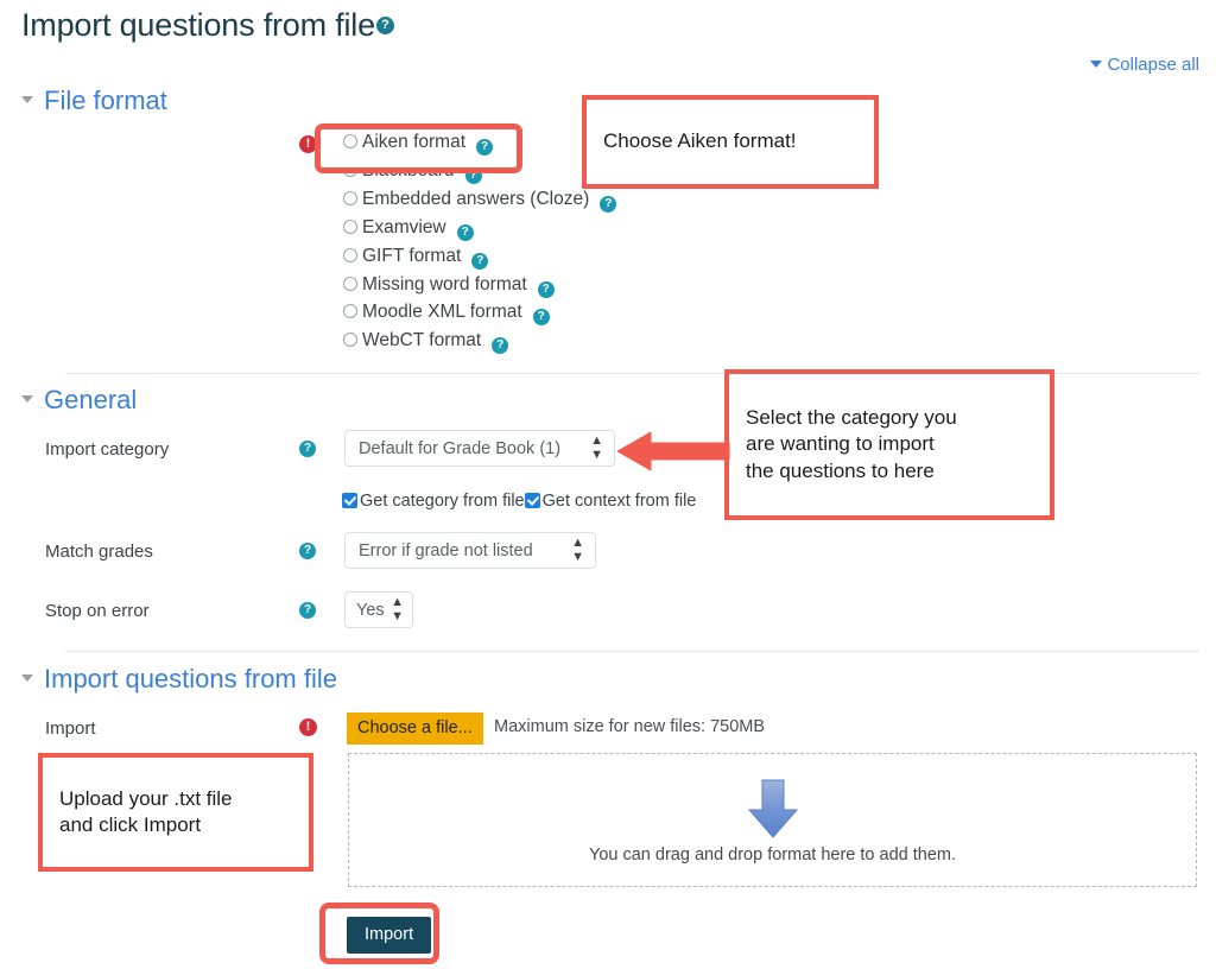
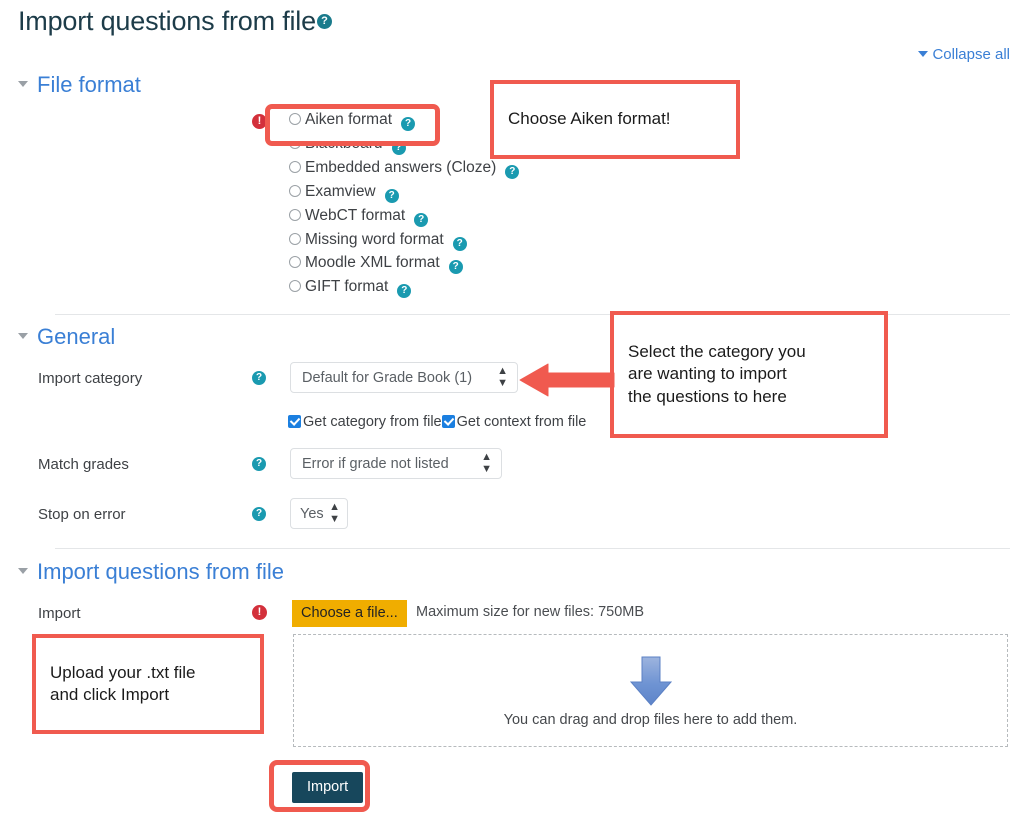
  Import questions from file ?
  Collapse all
  File format
  !
  Embedded answers (Cloze) ?
  Examview ?
- GIFT format ?
+ WebCT format ?
  Missing word format ?
  Moodle XML format ?
- WebCT format ?
+ GIFT format ?
  General
  Import category
  ?
  Default for Grade Book (1)
  ▲
  ▼
  Get category from file Get context from file
  Match grades
  ?
  Error if grade not listed
  ▲
  ▼
  Stop on error
  ?
  Yes
  ▲
  ▼
  Import questions from file
  Import
  !
  Choose a file...
  Maximum size for new files: 750MB
- You can drag and drop format here to add them.
+ You can drag and drop files here to add them.
  Aiken format ?
  Choose Aiken format!
  Select the category you
  are wanting to import
  the questions to here
  Upload your .txt file
  and click Import
  Import
